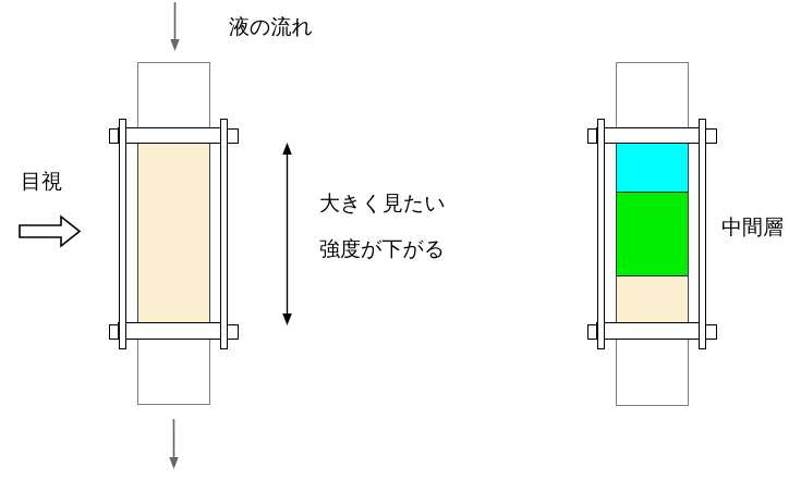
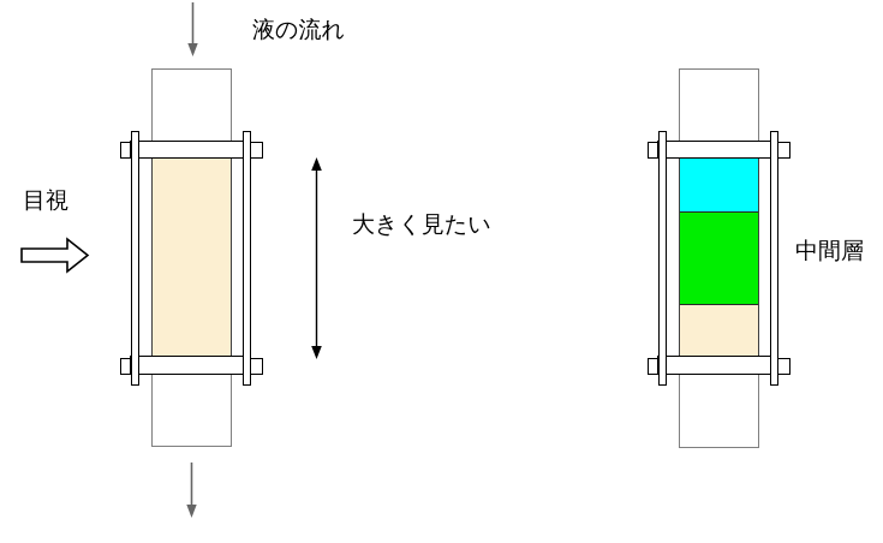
  液の流れ
  目視
  大きく見たい
- 強度が下がる
  中間層
